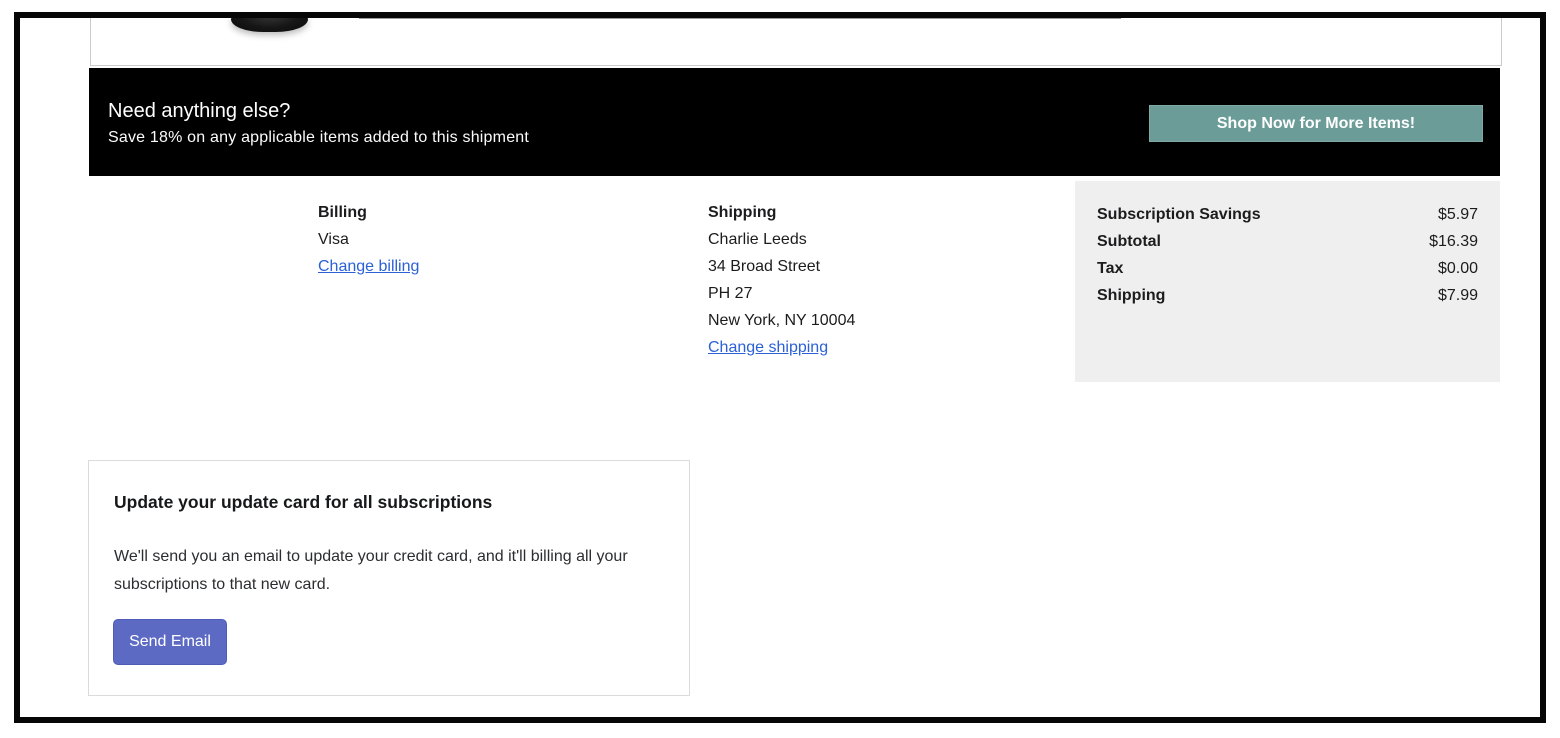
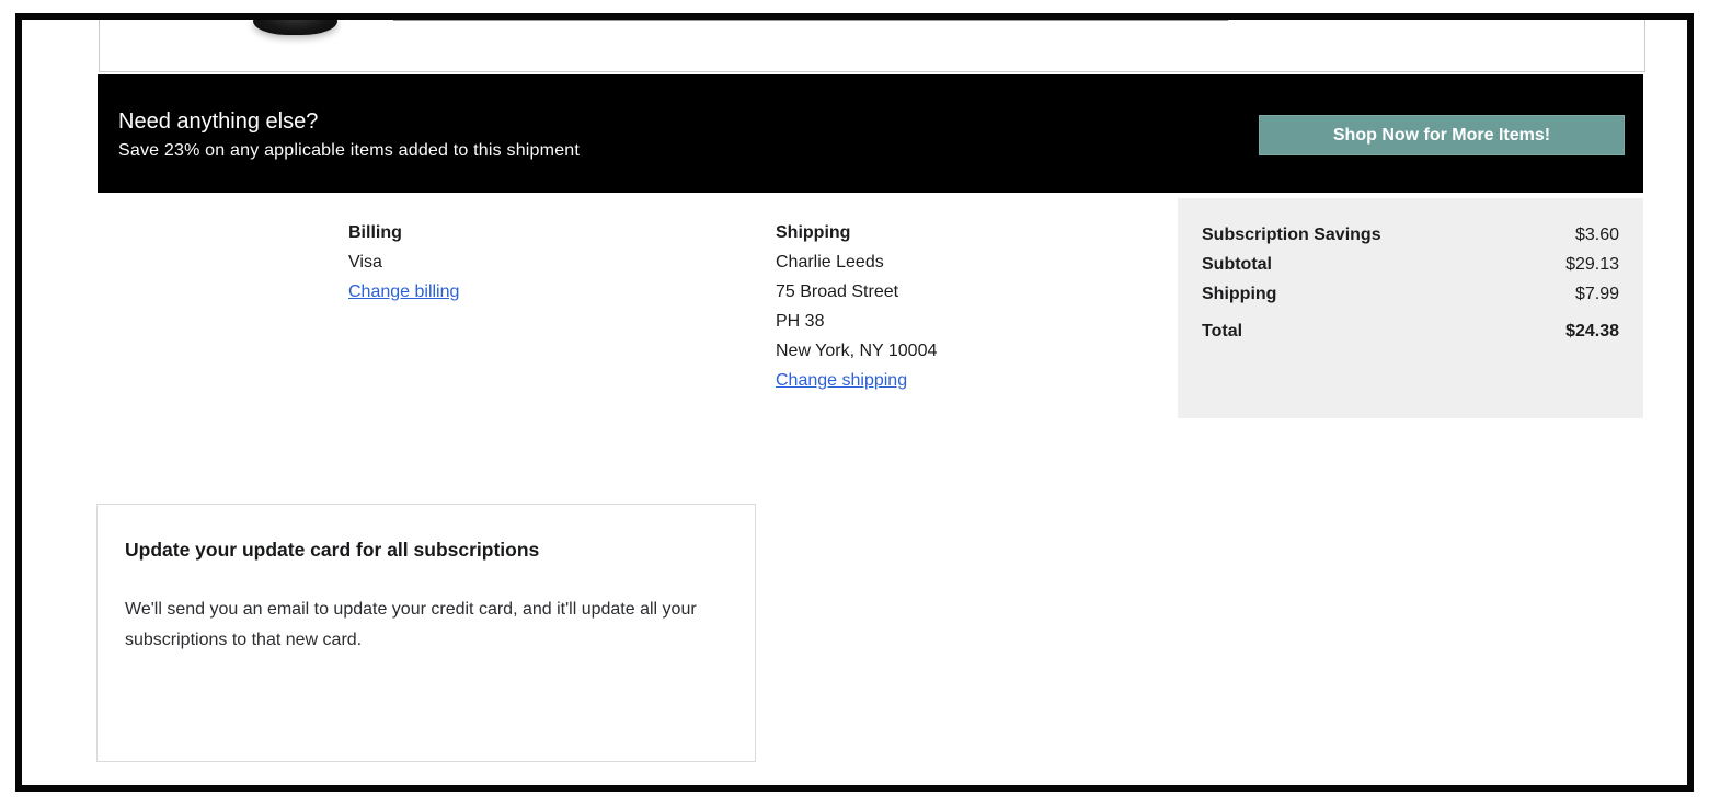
  Need anything else?
- Save 18% on any applicable items added to this shipment
+ Save 23% on any applicable items added to this shipment
  Shop Now for More Items!
  Billing
  Visa
  Change billing
  Shipping
  Charlie Leeds
- 34 Broad Street
+ 75 Broad Street
- PH 27
+ PH 38
  New York, NY 10004
  Change shipping
  Subscription Savings
- $5.97
+ $3.60
  Subtotal
- $16.39
+ $29.13
- Tax
- $0.00
  Shipping
  $7.99
+ Total
+ $24.38
  Update your update card for all subscriptions
- We'll send you an email to update your credit card, and it'll billing all your subscriptions to that new card.
+ We'll send you an email to update your credit card, and it'll update all your subscriptions to that new card.
- Send Email
